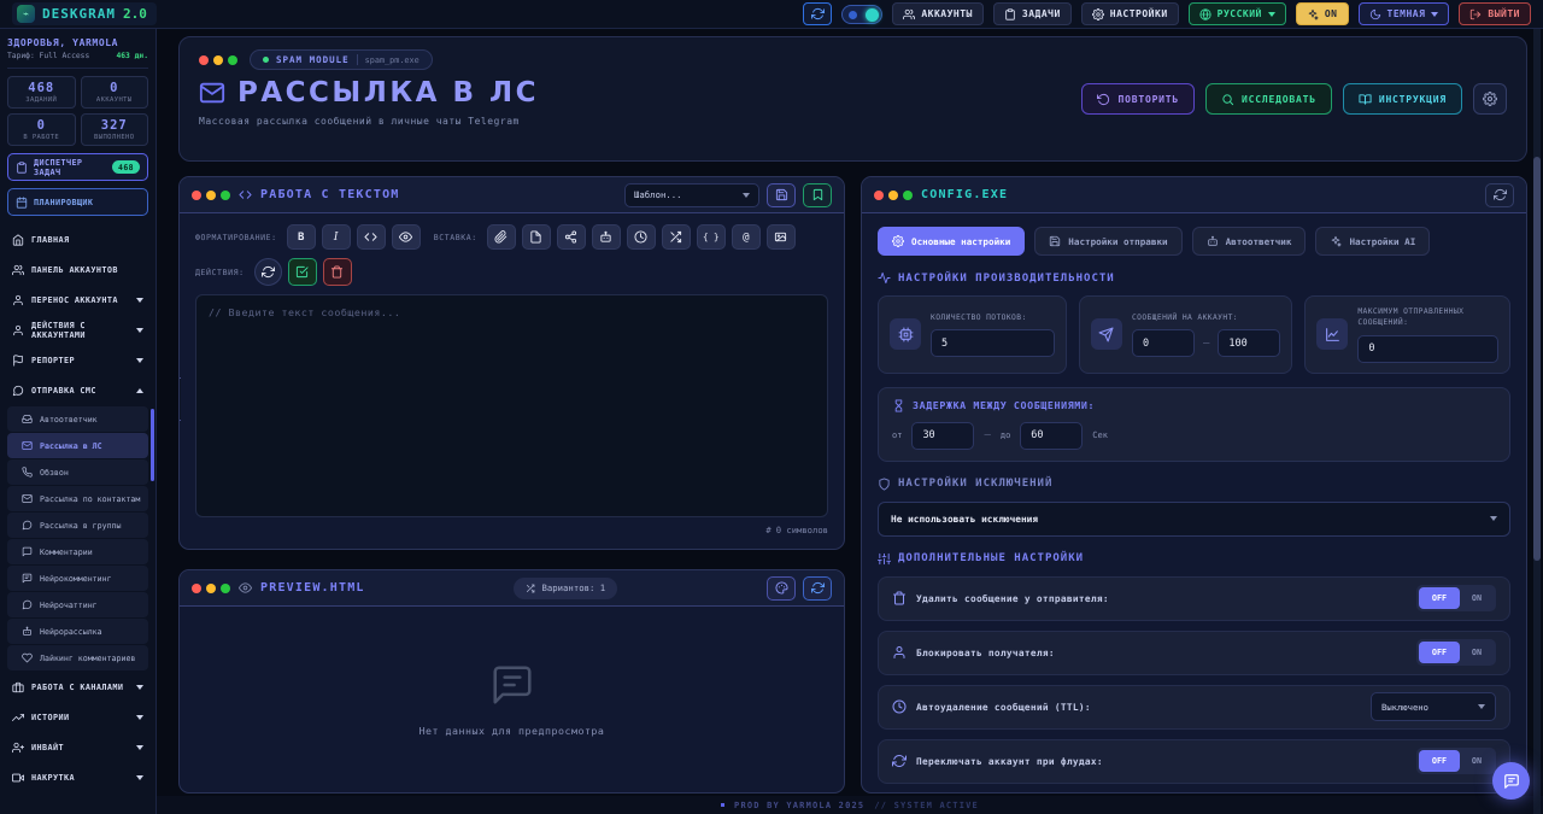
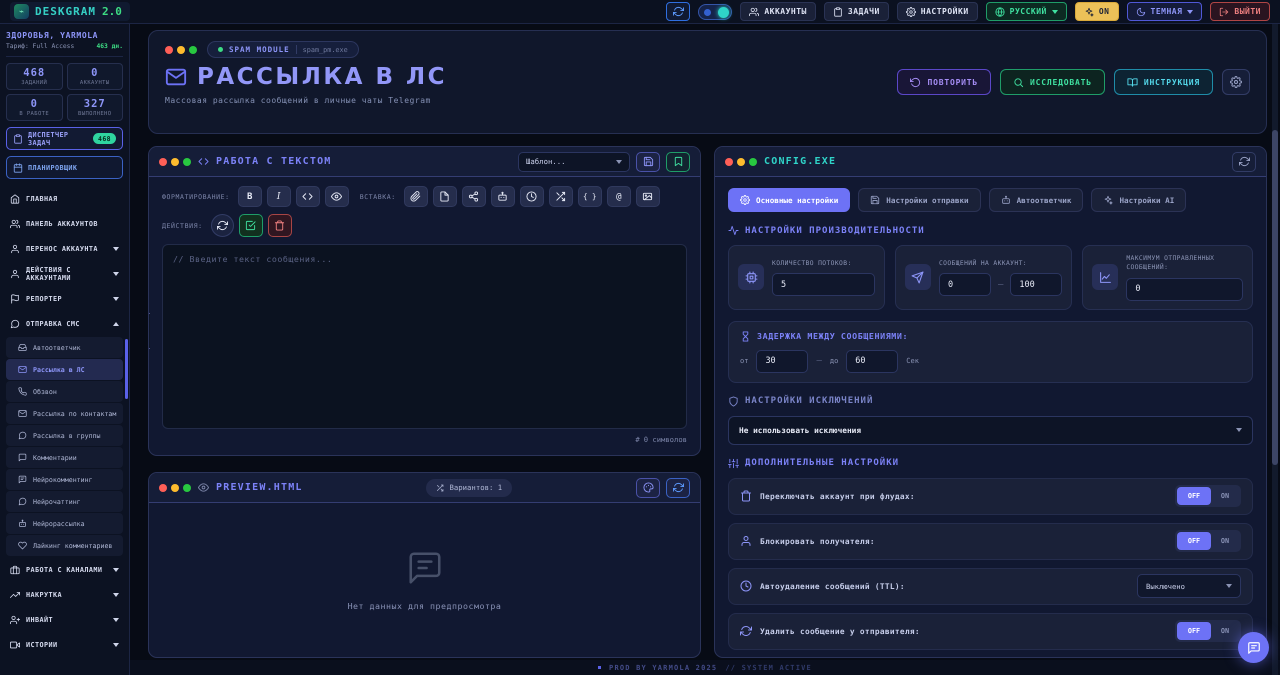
  ⌁
  DESKGRAM
  2.0
  АККАУНТЫ
  ЗАДАЧИ
  НАСТРОЙКИ
  РУССКИЙ
  ON
  ТЕМНАЯ
  ВЫЙТИ
  ЗДОРОВЬЯ, YARMOLA
  468
  0
  0
  327
  ДИСПЕТЧЕР ЗАДАЧ
  468
  ПЛАНИРОВЩИК
  ГЛАВНАЯ
  ПАНЕЛЬ АККАУНТОВ
  ПЕРЕНОС АККАУНТА
  ДЕЙСТВИЯ С АККАУНТАМИ
  РЕПОРТЕР
  ОТПРАВКА СМС
  Автоответчик
  Рассылка в ЛС
  Обзвон
  Рассылка по контактам
  Рассылка в группы
  Комментарии
  Нейрокомментинг
  Нейрочаттинг
  Нейрорассылка
  Лайкинг комментариев
  РАБОТА С КАНАЛАМИ
- ИСТОРИИ
+ НАКРУТКА
  ИНВАЙТ
- НАКРУТКА
+ ИСТОРИИ
  SPAM MODULE
  spam_pm.exe
  РАССЫЛКА В ЛС
  Массовая рассылка сообщений в личные чаты Telegram
  ПОВТОРИТЬ
  ИССЛЕДОВАТЬ
  ИНСТРУКЦИЯ
  РАБОТА С ТЕКСТОМ
  Шаблон...
  ФОРМАТИРОВАНИЕ:
  B
  I
  ВСТАВКА:
  { }
  @
  ДЕЙСТВИЯ:
  // Введите текст сообщения...
  #
  0 символов
  PREVIEW.HTML
  Вариантов: 1
  Нет данных для предпросмотра
  CONFIG.EXE
  Основные настройки
  Настройки отправки
  Автоответчик
  Настройки AI
  НАСТРОЙКИ ПРОИЗВОДИТЕЛЬНОСТИ
  5
  0
  —
  100
  0
  ЗАДЕРЖКА МЕЖДУ СООБЩЕНИЯМИ:
  от
  30
  —
  до
  60
  Сек
  НАСТРОЙКИ ИСКЛЮЧЕНИЙ
  Не использовать исключения
  ДОПОЛНИТЕЛЬНЫЕ НАСТРОЙКИ
- Удалить сообщение у отправителя:
+ Переключать аккаунт при флудах:
  OFF
  ON
  Блокировать получателя:
  OFF
  ON
  Автоудаление сообщений (TTL):
  Выключено
- Переключать аккаунт при флудах:
+ Удалить сообщение у отправителя:
  OFF
  ON
  PROD BY YARMOLA 2025
  // SYSTEM ACTIVE
